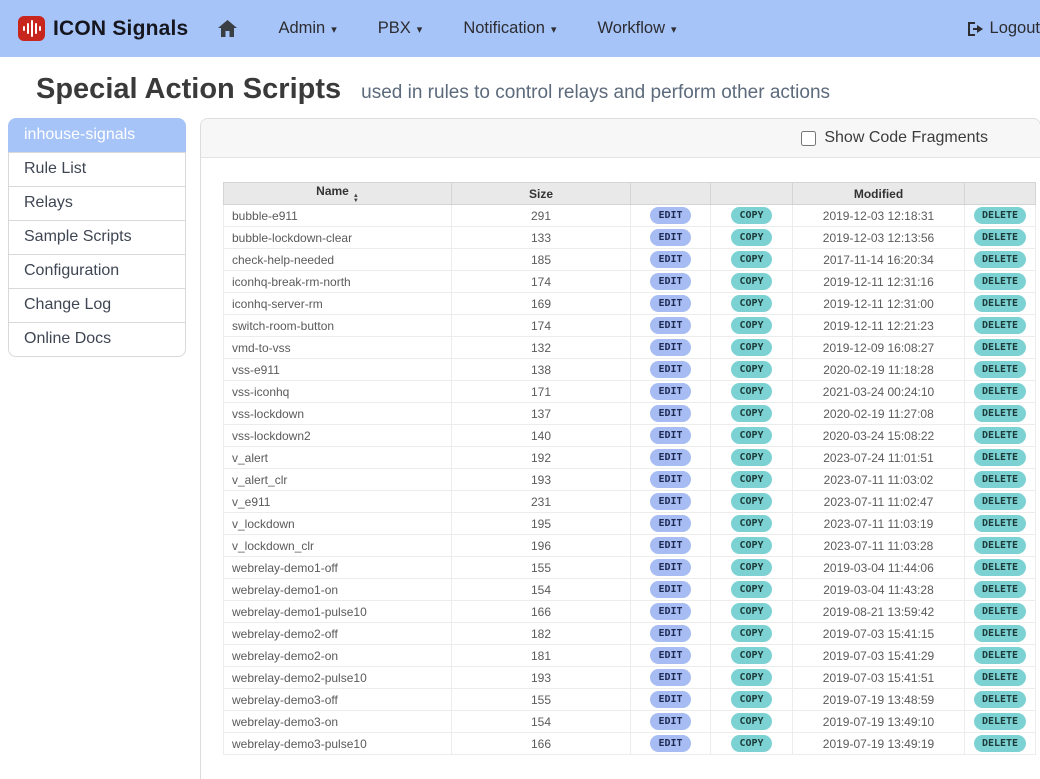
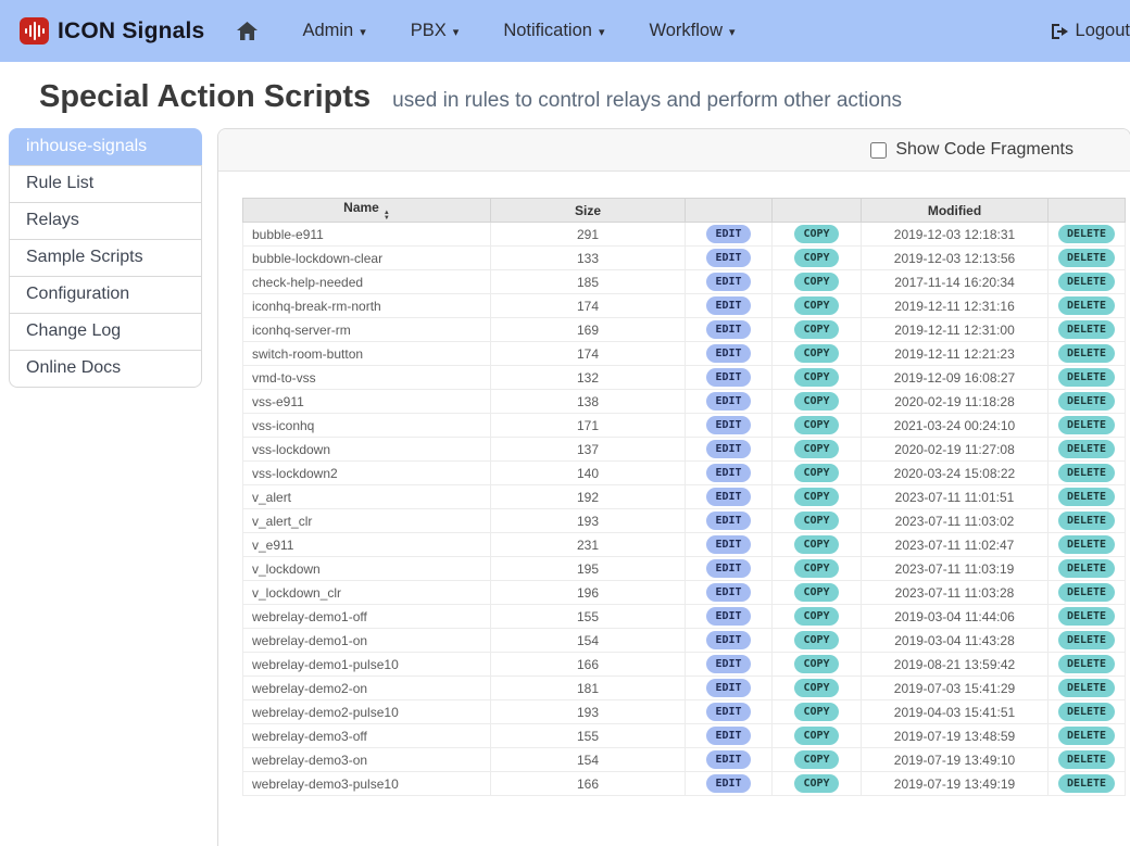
  ICON Signals
  Admin
  ▾
  PBX
  ▾
  Notification
  ▾
  Workflow
  ▾
  Logout
  Special Action Scripts
  used in rules to control relays and perform other actions
  inhouse-signals
  Rule List
  Relays
  Sample Scripts
  Configuration
  Change Log
  Online Docs
  Show Code Fragments
  Name	Size			Modified
  bubble-e911	291	EDIT	COPY	2019-12-03 12:18:31	DELETE
  bubble-lockdown-clear	133	EDIT	COPY	2019-12-03 12:13:56	DELETE
  check-help-needed	185	EDIT	COPY	2017-11-14 16:20:34	DELETE
  iconhq-break-rm-north	174	EDIT	COPY	2019-12-11 12:31:16	DELETE
  iconhq-server-rm	169	EDIT	COPY	2019-12-11 12:31:00	DELETE
  switch-room-button	174	EDIT	COPY	2019-12-11 12:21:23	DELETE
  vmd-to-vss	132	EDIT	COPY	2019-12-09 16:08:27	DELETE
  vss-e911	138	EDIT	COPY	2020-02-19 11:18:28	DELETE
  vss-iconhq	171	EDIT	COPY	2021-03-24 00:24:10	DELETE
  vss-lockdown	137	EDIT	COPY	2020-02-19 11:27:08	DELETE
  vss-lockdown2	140	EDIT	COPY	2020-03-24 15:08:22	DELETE
- v_alert	192	EDIT	COPY	2023-07-24 11:01:51	DELETE
+ v_alert	192	EDIT	COPY	2023-07-11 11:01:51	DELETE
  v_alert_clr	193	EDIT	COPY	2023-07-11 11:03:02	DELETE
  v_e911	231	EDIT	COPY	2023-07-11 11:02:47	DELETE
  v_lockdown	195	EDIT	COPY	2023-07-11 11:03:19	DELETE
  v_lockdown_clr	196	EDIT	COPY	2023-07-11 11:03:28	DELETE
  webrelay-demo1-off	155	EDIT	COPY	2019-03-04 11:44:06	DELETE
  webrelay-demo1-on	154	EDIT	COPY	2019-03-04 11:43:28	DELETE
  webrelay-demo1-pulse10	166	EDIT	COPY	2019-08-21 13:59:42	DELETE
- webrelay-demo2-off	182	EDIT	COPY	2019-07-03 15:41:15	DELETE
  webrelay-demo2-on	181	EDIT	COPY	2019-07-03 15:41:29	DELETE
- webrelay-demo2-pulse10	193	EDIT	COPY	2019-07-03 15:41:51	DELETE
+ webrelay-demo2-pulse10	193	EDIT	COPY	2019-04-03 15:41:51	DELETE
  webrelay-demo3-off	155	EDIT	COPY	2019-07-19 13:48:59	DELETE
  webrelay-demo3-on	154	EDIT	COPY	2019-07-19 13:49:10	DELETE
  webrelay-demo3-pulse10	166	EDIT	COPY	2019-07-19 13:49:19	DELETE
